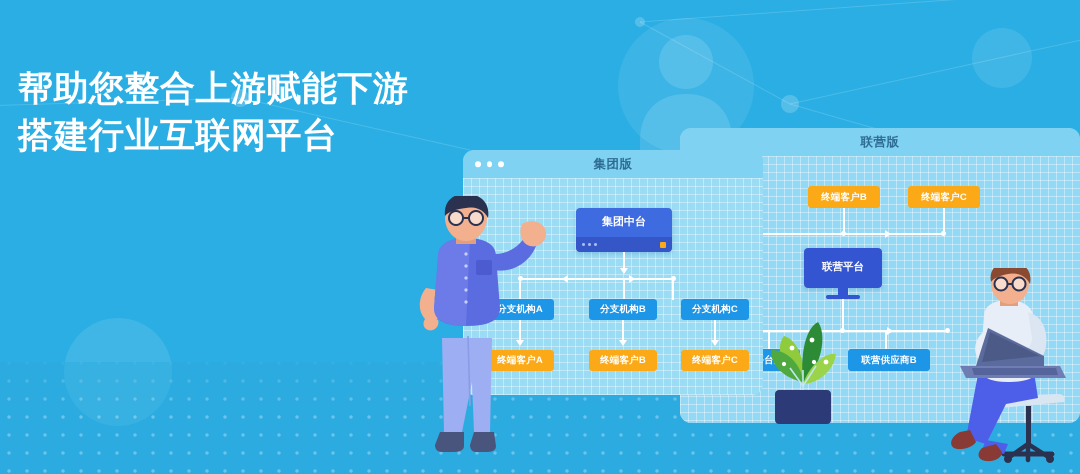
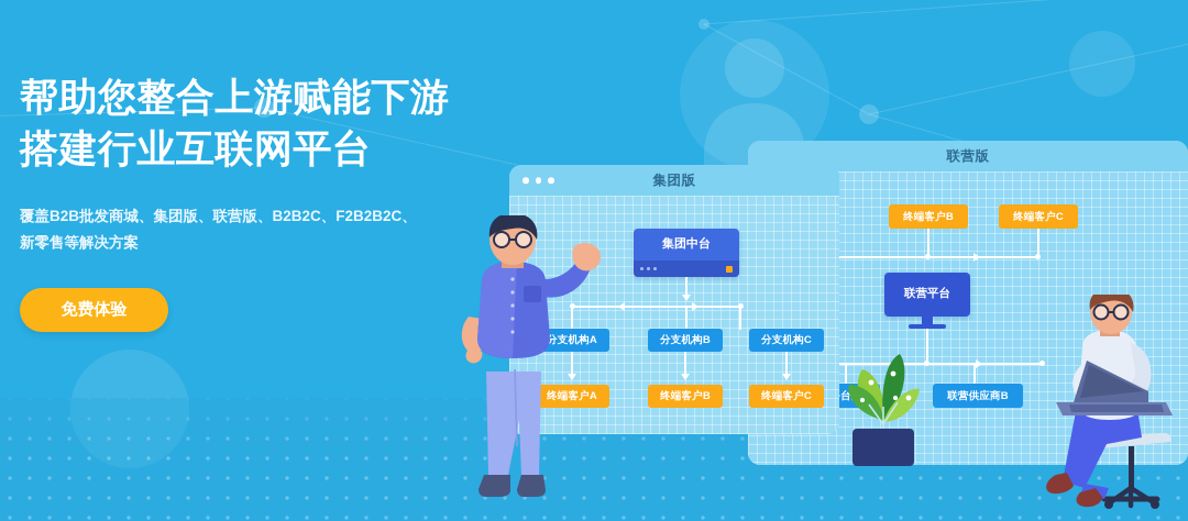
  帮助您整合上游赋能下游
  搭建行业互联网平台
+ 覆盖B2B批发商城、集团版、联营版、B2B2C、F2B2B2C、
+ 新零售等解决方案
+ 免费体验
  联营版
  终端客户B
  终端客户C
  联营平台
  联营供应商B
  集团版
  集团中台
  分支机构A
  分支机构B
  分支机构C
  终端客户A
  终端客户B
  终端客户C
